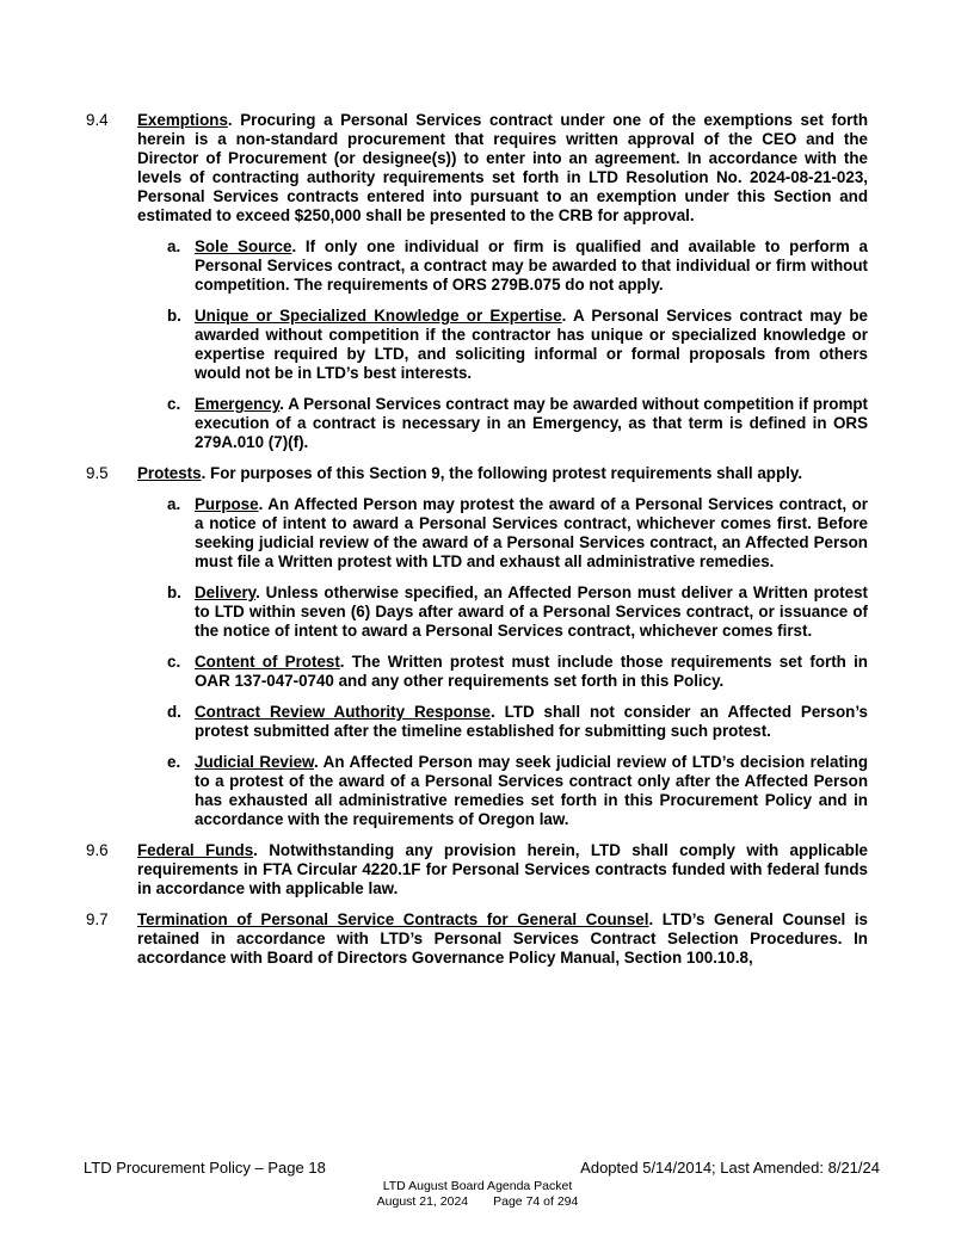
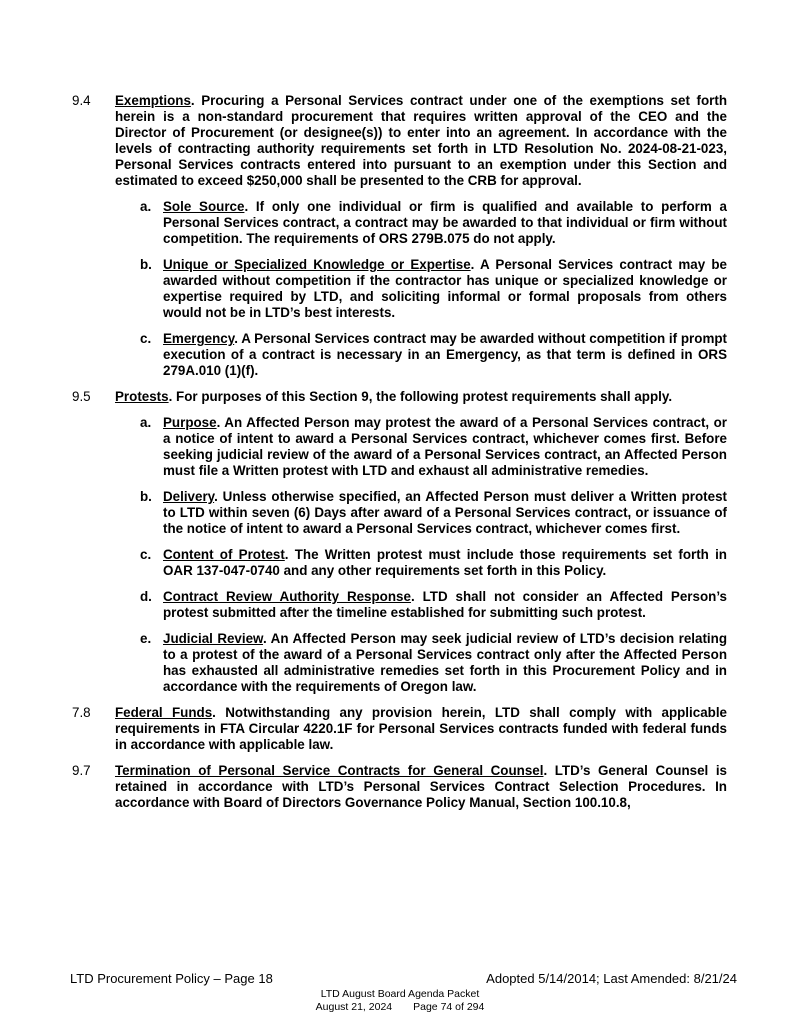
  9.4
  Exemptions. Procuring a Personal Services contract under one of the exemptions set forth herein is a non-standard procurement that requires written approval of the CEO and the Director of Procurement (or designee(s)) to enter into an agreement. In accordance with the levels of contracting authority requirements set forth in LTD Resolution No. 2024-08-21-023, Personal Services contracts entered into pursuant to an exemption under this Section and estimated to exceed $250,000 shall be presented to the CRB for approval.
  a.
  Sole Source. If only one individual or firm is qualified and available to perform a Personal Services contract, a contract may be awarded to that individual or firm without competition. The requirements of ORS 279B.075 do not apply.
  b.
  Unique or Specialized Knowledge or Expertise. A Personal Services contract may be awarded without competition if the contractor has unique or specialized knowledge or expertise required by LTD, and soliciting informal or formal proposals from others would not be in LTD’s best interests.
  c.
- Emergency. A Personal Services contract may be awarded without competition if prompt execution of a contract is necessary in an Emergency, as that term is defined in ORS 279A.010 (7)(f).
+ Emergency. A Personal Services contract may be awarded without competition if prompt execution of a contract is necessary in an Emergency, as that term is defined in ORS 279A.010 (1)(f).
  9.5
  Protests. For purposes of this Section 9, the following protest requirements shall apply.
  a.
  Purpose. An Affected Person may protest the award of a Personal Services contract, or a notice of intent to award a Personal Services contract, whichever comes first. Before seeking judicial review of the award of a Personal Services contract, an Affected Person must file a Written protest with LTD and exhaust all administrative remedies.
  b.
  Delivery. Unless otherwise specified, an Affected Person must deliver a Written protest to LTD within seven (6) Days after award of a Personal Services contract, or issuance of the notice of intent to award a Personal Services contract, whichever comes first.
  c.
  Content of Protest. The Written protest must include those requirements set forth in OAR 137-047-0740 and any other requirements set forth in this Policy.
  d.
  Contract Review Authority Response. LTD shall not consider an Affected Person’s protest submitted after the timeline established for submitting such protest.
  e.
  Judicial Review. An Affected Person may seek judicial review of LTD’s decision relating to a protest of the award of a Personal Services contract only after the Affected Person has exhausted all administrative remedies set forth in this Procurement Policy and in accordance with the requirements of Oregon law.
- 9.6
+ 7.8
  Federal Funds. Notwithstanding any provision herein, LTD shall comply with applicable requirements in FTA Circular 4220.1F for Personal Services contracts funded with federal funds in accordance with applicable law.
  9.7
  Termination of Personal Service Contracts for General Counsel. LTD’s General Counsel is retained in accordance with LTD’s Personal Services Contract Selection Procedures. In accordance with Board of Directors Governance Policy Manual, Section 100.10.8,
  LTD Procurement Policy – Page 18
  Adopted 5/14/2014; Last Amended: 8/21/24
  LTD August Board Agenda Packet
  August 21, 2024 Page 74 of 294
